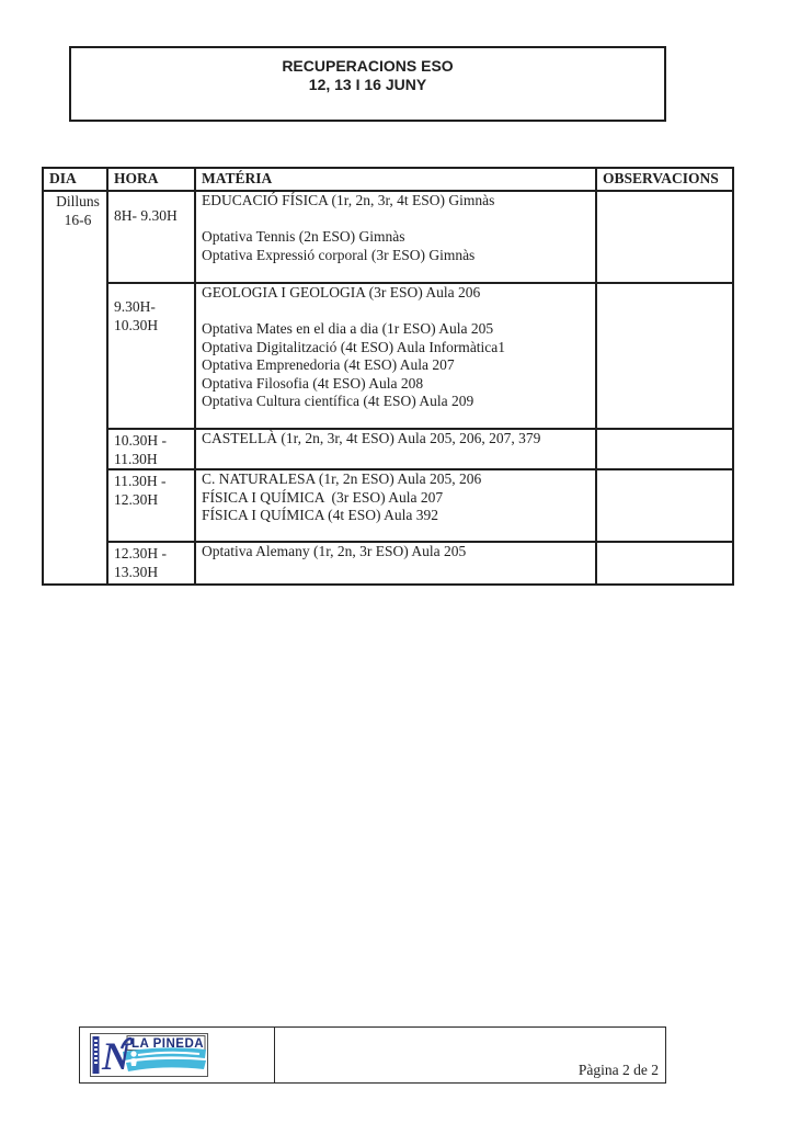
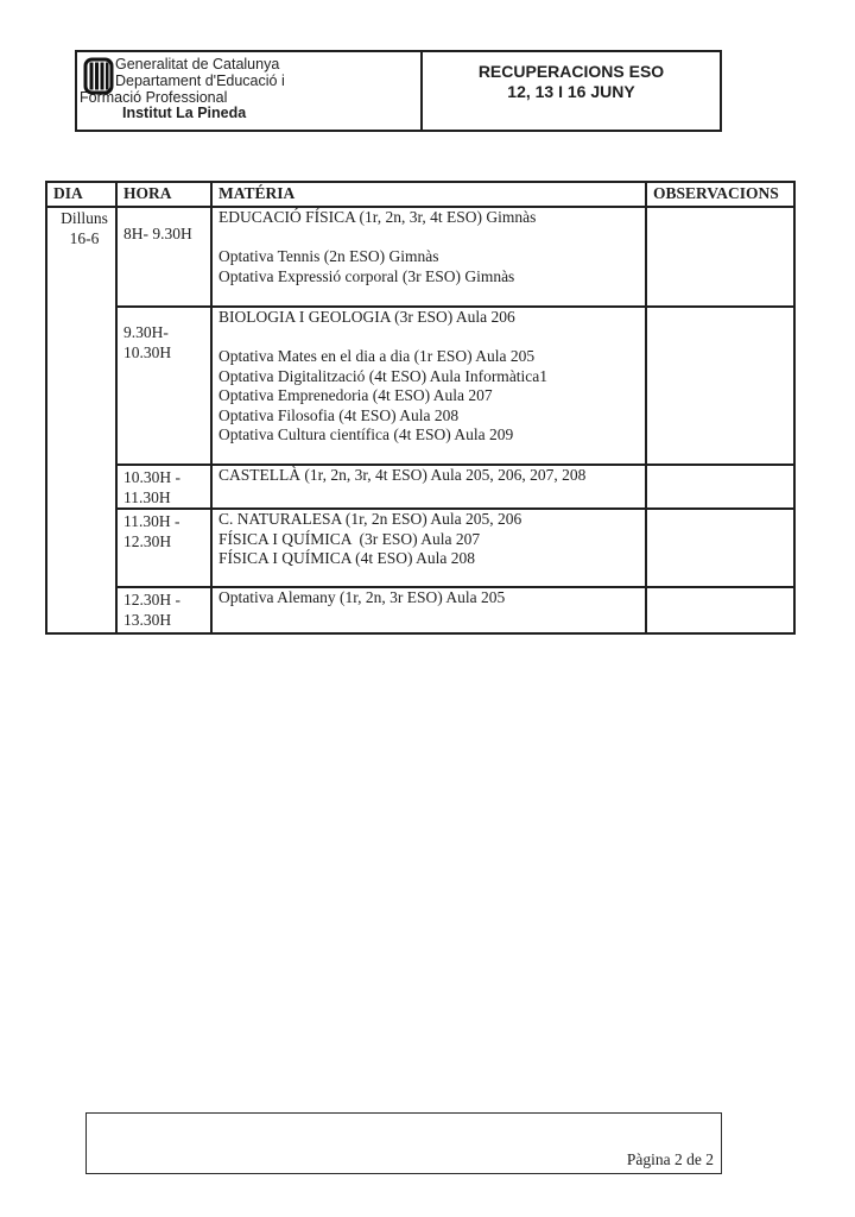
+ Generalitat de Catalunya
+ Departament d'Educació i
+ Formació Professional
+ Institut La Pineda
  RECUPERACIONS ESO
  12, 13 I 16 JUNY
  DIA	HORA	MATÉRIA	OBSERVACIONS
  Dilluns 16-6	8H- 9.30H	EDUCACIÓ FÍSICA (1r, 2n, 3r, 4t ESO) Gimnàs Optativa Tennis (2n ESO) Gimnàs Optativa Expressió corporal (3r ESO) Gimnàs
- 9.30H- 10.30H	GEOLOGIA I GEOLOGIA (3r ESO) Aula 206 Optativa Mates en el dia a dia (1r ESO) Aula 205 Optativa Digitalització (4t ESO) Aula Informàtica1 Optativa Emprenedoria (4t ESO) Aula 207 Optativa Filosofia (4t ESO) Aula 208 Optativa Cultura científica (4t ESO) Aula 209
+ 9.30H- 10.30H	BIOLOGIA I GEOLOGIA (3r ESO) Aula 206 Optativa Mates en el dia a dia (1r ESO) Aula 205 Optativa Digitalització (4t ESO) Aula Informàtica1 Optativa Emprenedoria (4t ESO) Aula 207 Optativa Filosofia (4t ESO) Aula 208 Optativa Cultura científica (4t ESO) Aula 209
- 10.30H - 11.30H	CASTELLÀ (1r, 2n, 3r, 4t ESO) Aula 205, 206, 207, 379
+ 10.30H - 11.30H	CASTELLÀ (1r, 2n, 3r, 4t ESO) Aula 205, 206, 207, 208
- 11.30H - 12.30H	C. NATURALESA (1r, 2n ESO) Aula 205, 206 FÍSICA I QUÍMICA (3r ESO) Aula 207 FÍSICA I QUÍMICA (4t ESO) Aula 392
+ 11.30H - 12.30H	C. NATURALESA (1r, 2n ESO) Aula 205, 206 FÍSICA I QUÍMICA (3r ESO) Aula 207 FÍSICA I QUÍMICA (4t ESO) Aula 208
  12.30H - 13.30H	Optativa Alemany (1r, 2n, 3r ESO) Aula 205
- N
- LA PINEDA
  Pàgina 2 de 2
